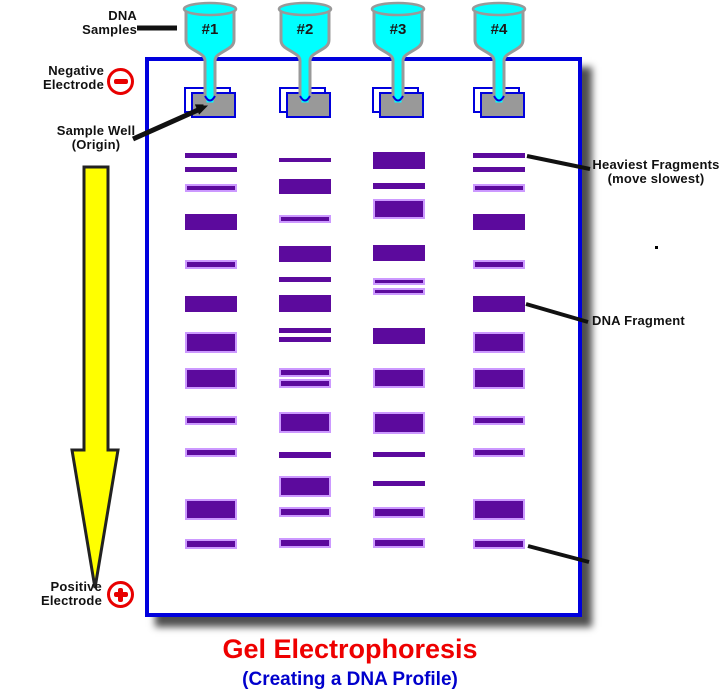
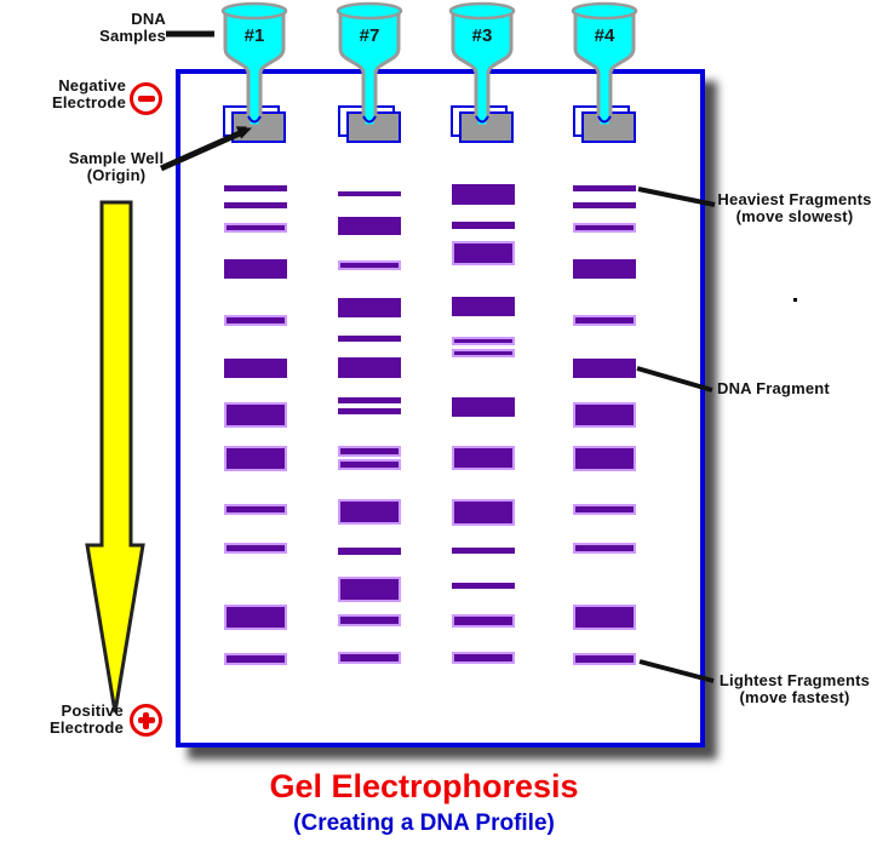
  #1
- #2
+ #7
  #3
  #4
  DNA
  Samples
  Negative
  Electrode
  Sample Well
  (Origin)
  Positive
  Electrode
  Heaviest Fragments
  (move slowest)
  DNA Fragment
+ Lightest Fragments
+ (move fastest)
  Gel Electrophoresis
  (Creating a DNA Profile)
